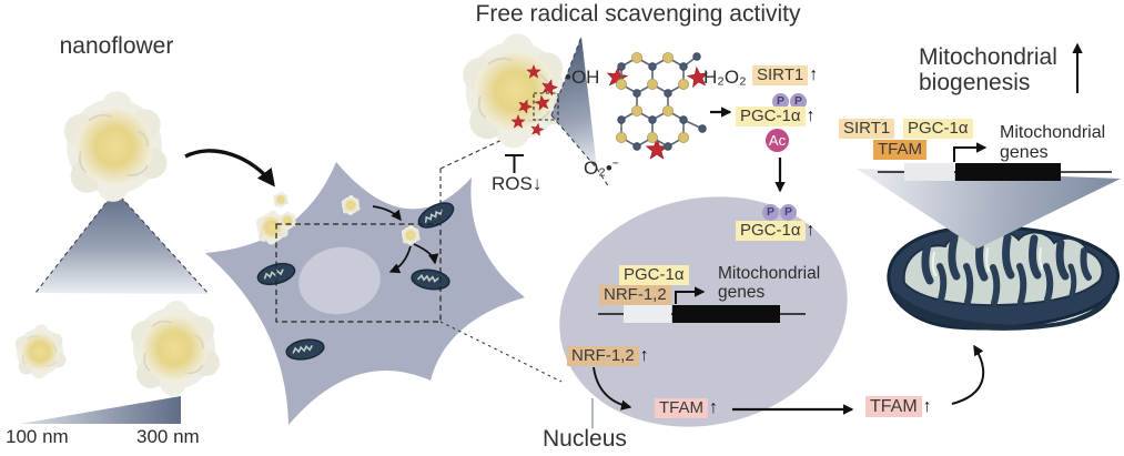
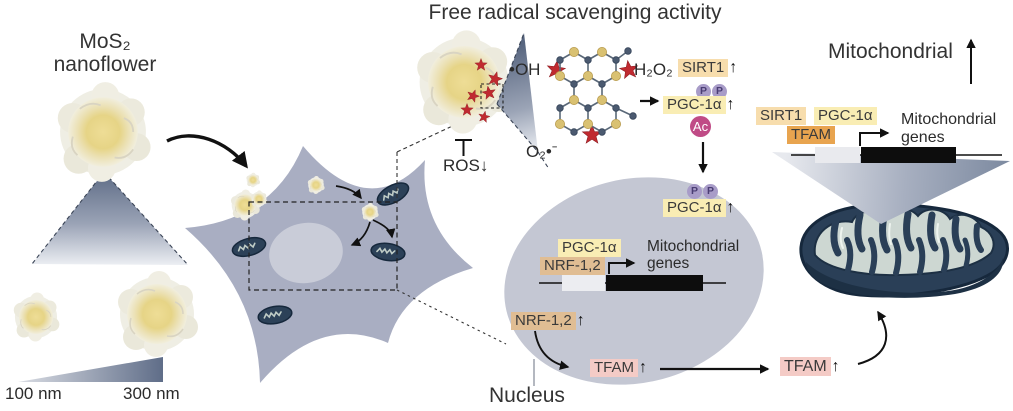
+ MoS₂
  nanoflower
  100 nm
  300 nm
  Free radical scavenging activity
  •OH
  H₂O₂
  SIRT1 ↑
  P
  P
  PGC-1α ↑
  Ac
  ROS↓
  O₂•⁻
  P
  P
  PGC-1α ↑
  PGC-1α
  NRF-1,2
  Mitochondrial
  genes
  NRF-1,2 ↑
  TFAM ↑
  Nucleus
  Mitochondrial
- biogenesis
  SIRT1
  PGC-1α
  TFAM
  Mitochondrial
  genes
  TFAM ↑
